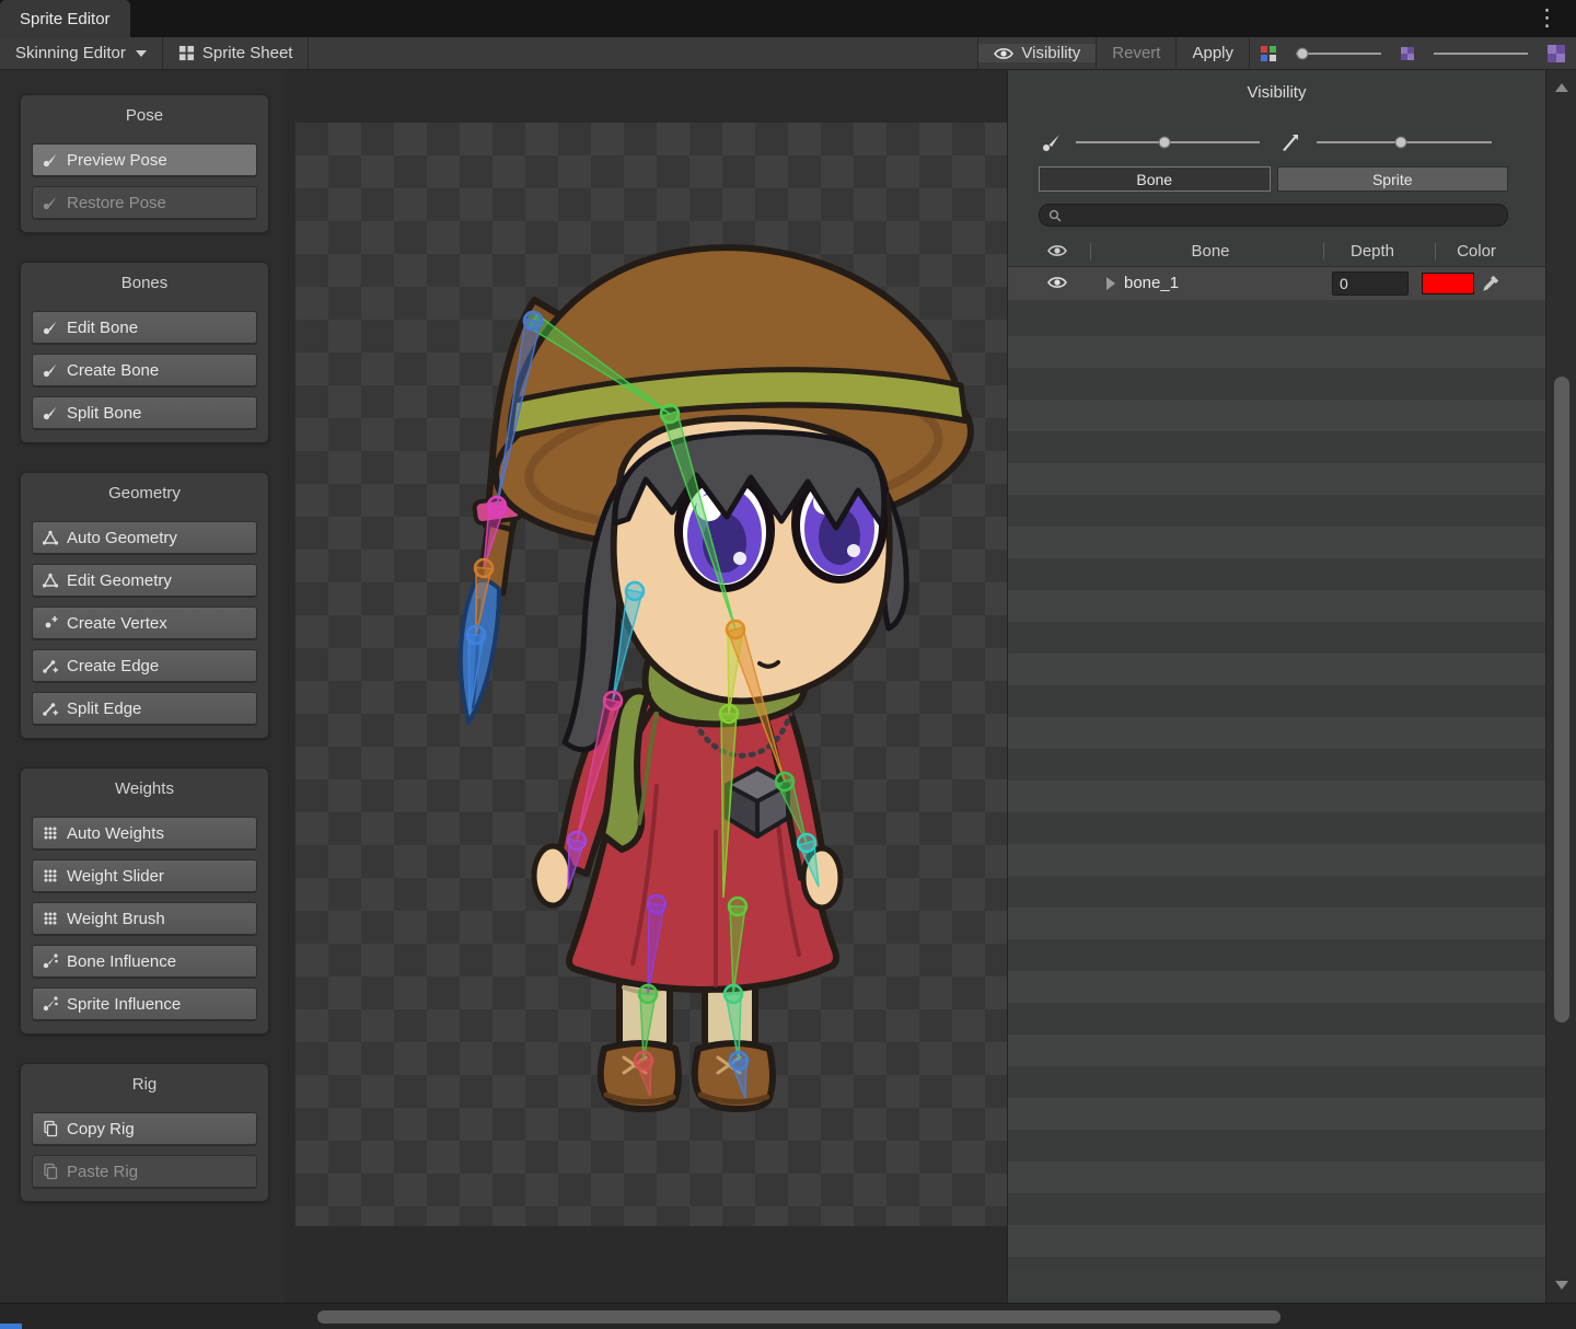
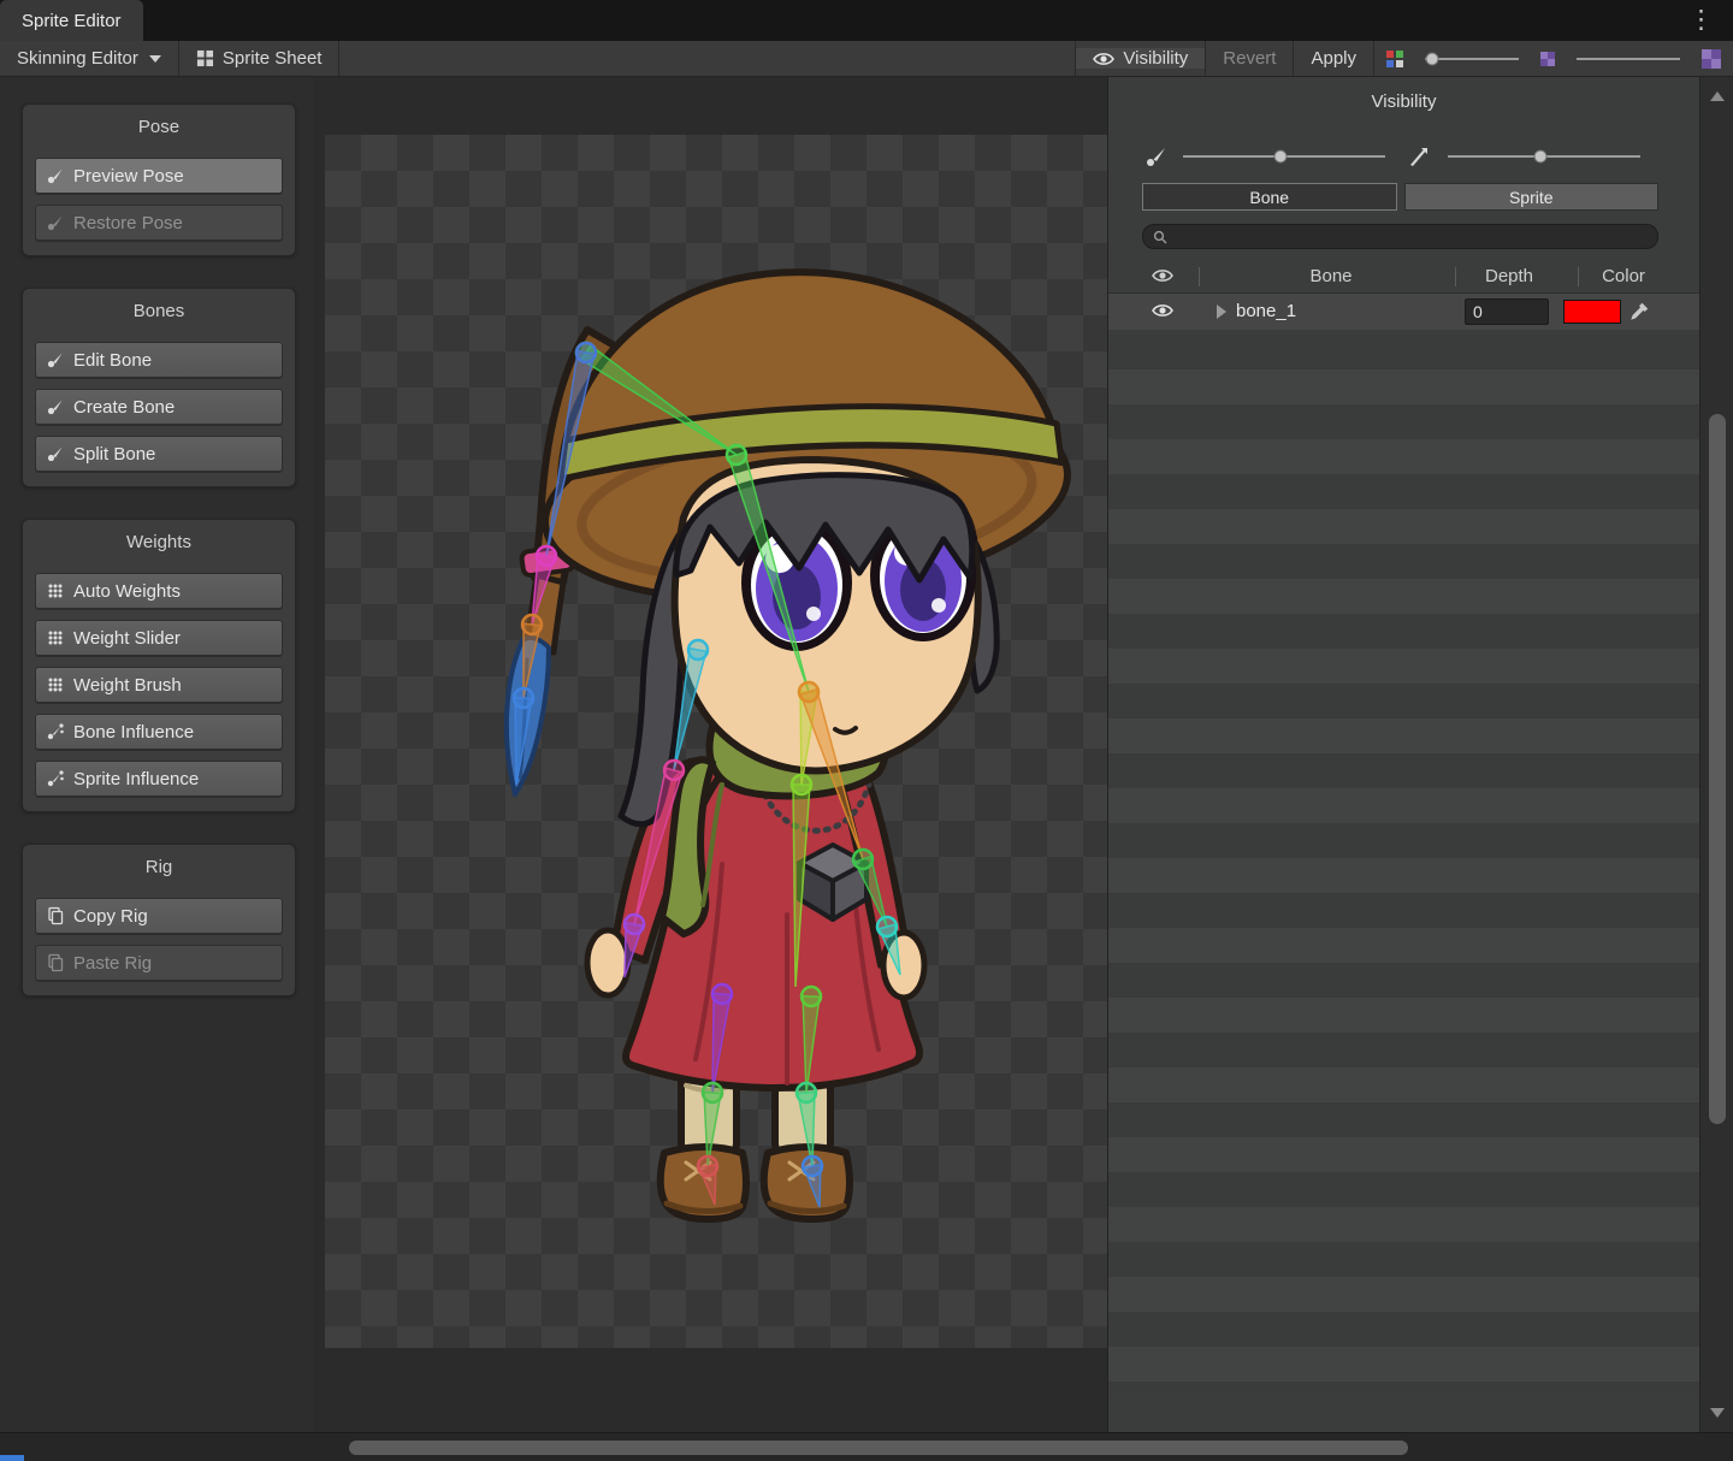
  Sprite Editor
  ⋮
  Skinning Editor
  Sprite Sheet
  Visibility
  Revert
  Apply
  Pose
  Preview Pose
  Restore Pose
  Bones
  Edit Bone
  Create Bone
  Split Bone
- Geometry
- Auto Geometry
- Edit Geometry
- Create Vertex
- Create Edge
- Split Edge
  Weights
  Auto Weights
  Weight Slider
  Weight Brush
  Bone Influence
  Sprite Influence
  Rig
  Copy Rig
  Paste Rig
  Visibility
  Bone
  Sprite
  Bone
  Depth
  Color
  bone_1
  0
